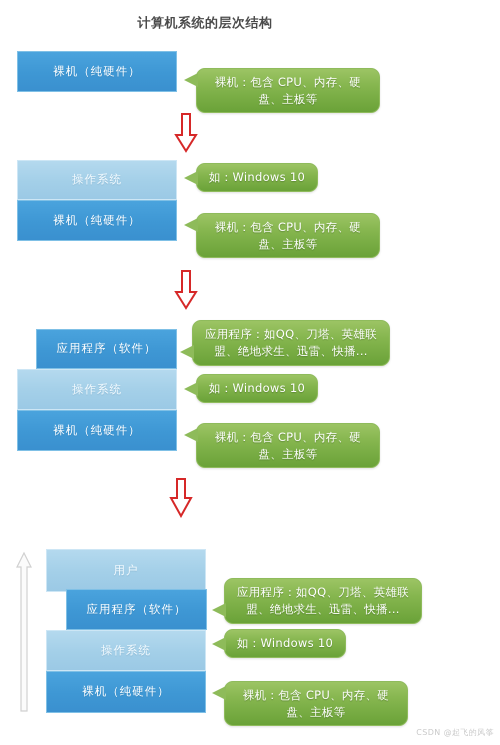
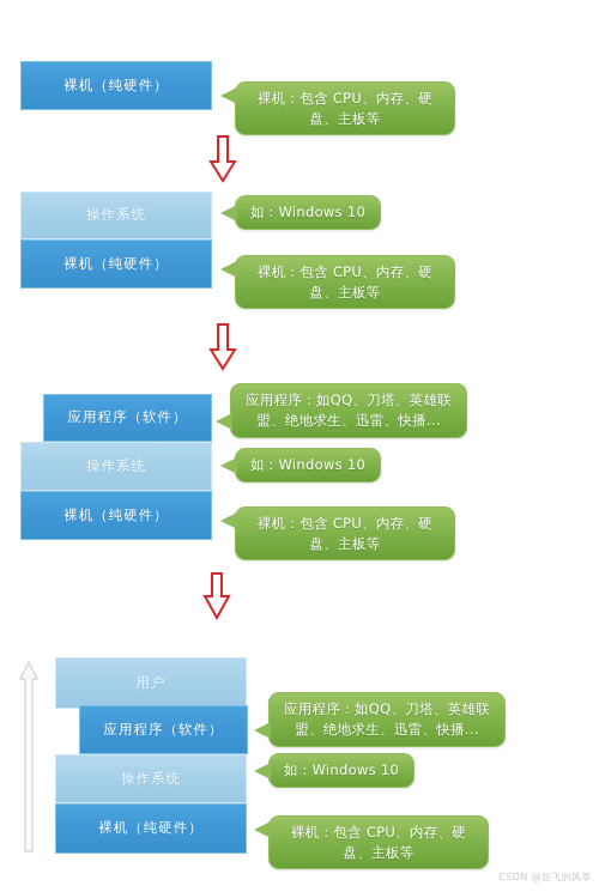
- 计算机系统的层次结构
  裸机（纯硬件）
  裸机：包含 CPU、内存、硬盘、主板等
  操作系统
  裸机（纯硬件）
  如：Windows 10
  裸机：包含 CPU、内存、硬盘、主板等
  应用程序（软件）
  操作系统
  裸机（纯硬件）
  应用程序：如QQ、刀塔、英雄联盟、绝地求生、迅雷、快播...
  如：Windows 10
  裸机：包含 CPU、内存、硬盘、主板等
  用户
  应用程序（软件）
  操作系统
  裸机（纯硬件）
  应用程序：如QQ、刀塔、英雄联盟、绝地求生、迅雷、快播...
  如：Windows 10
  裸机：包含 CPU、内存、硬盘、主板等
  CSDN @起飞的风筝
